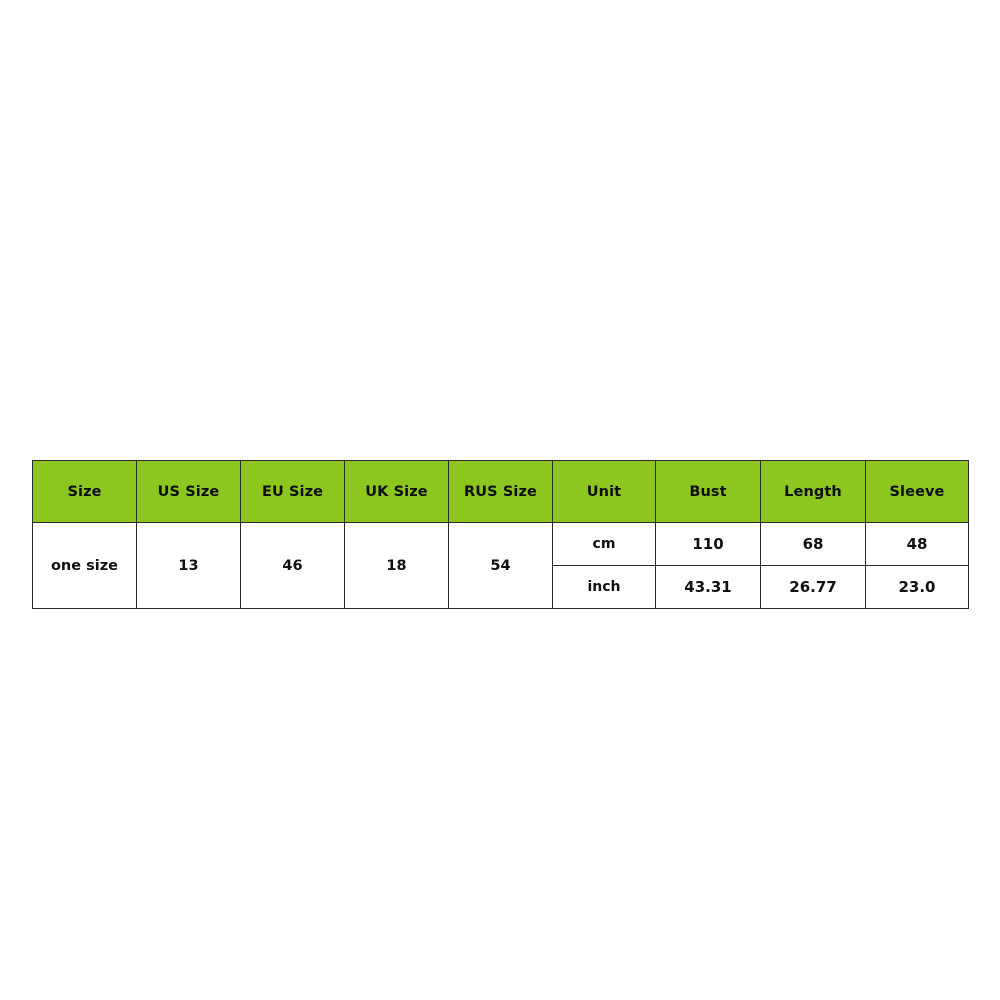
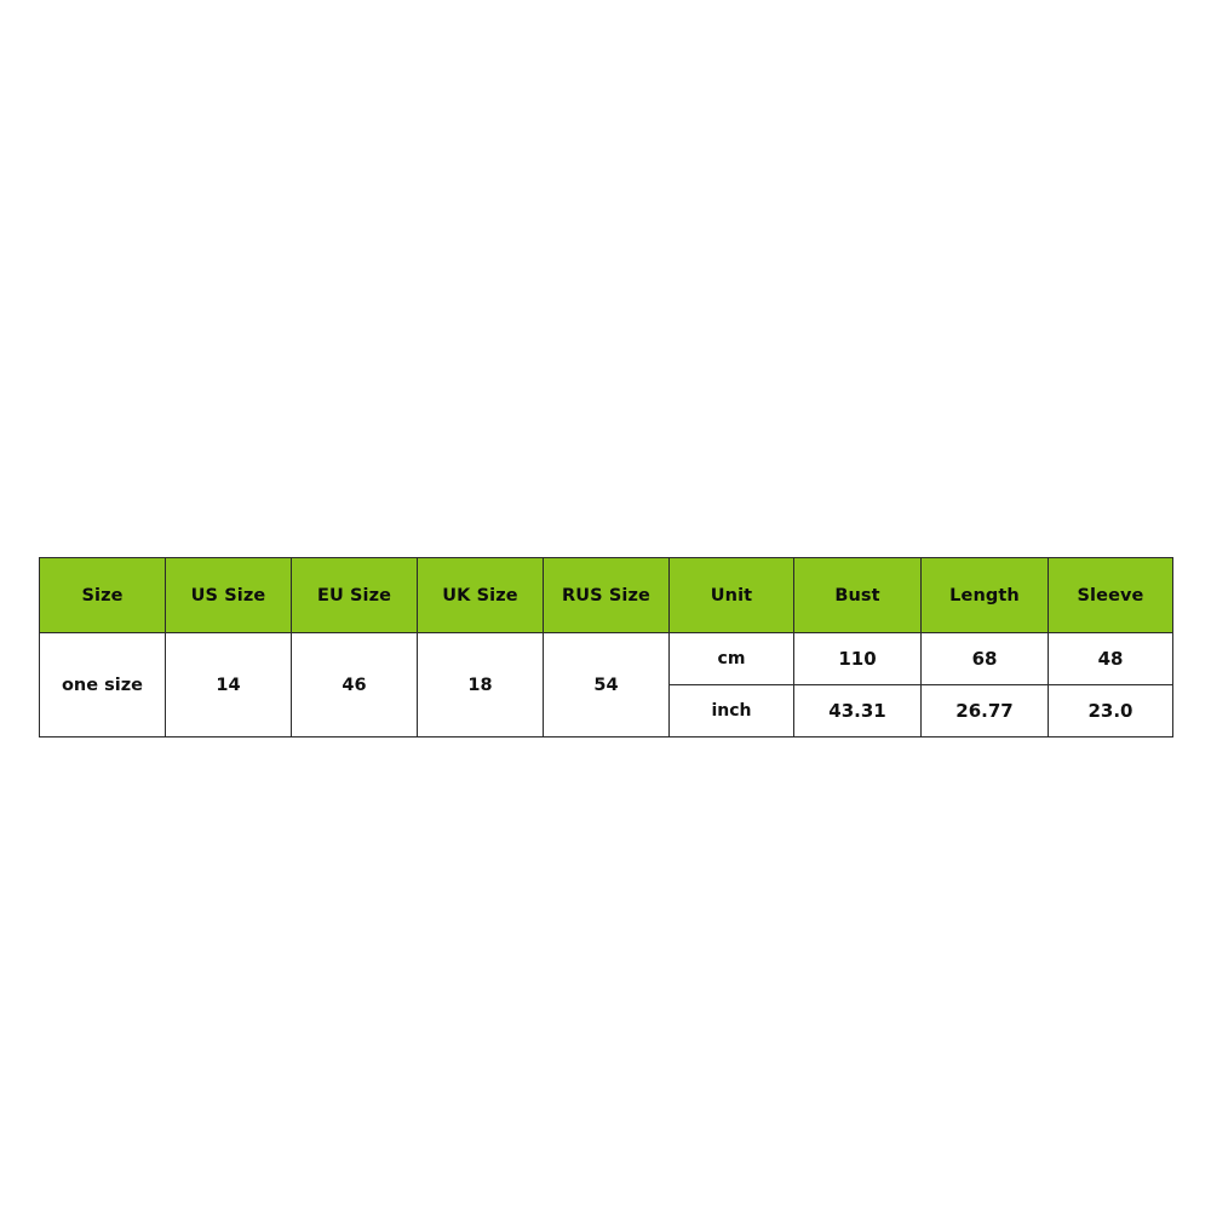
  Size	US Size	EU Size	UK Size	RUS Size	Unit	Bust	Length	Sleeve
- one size	13	46	18	54	cm	110	68	48
+ one size	14	46	18	54	cm	110	68	48
  inch	43.31	26.77	23.0
